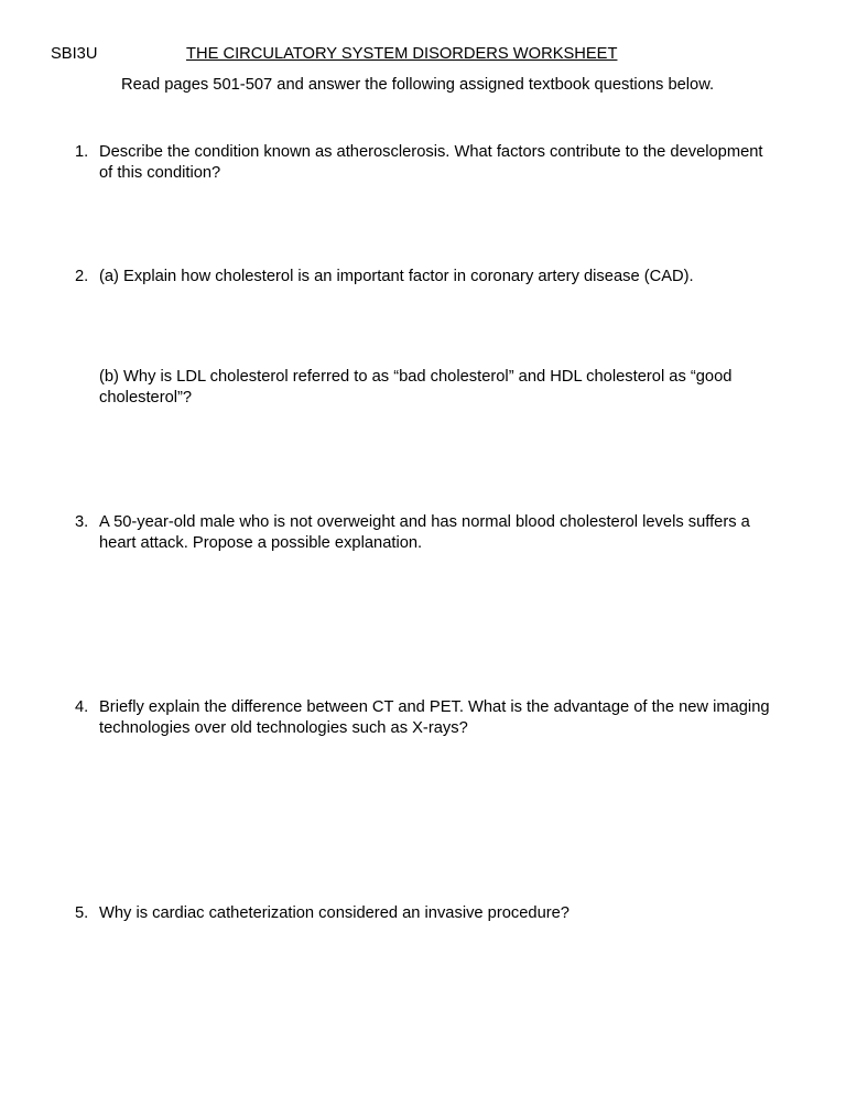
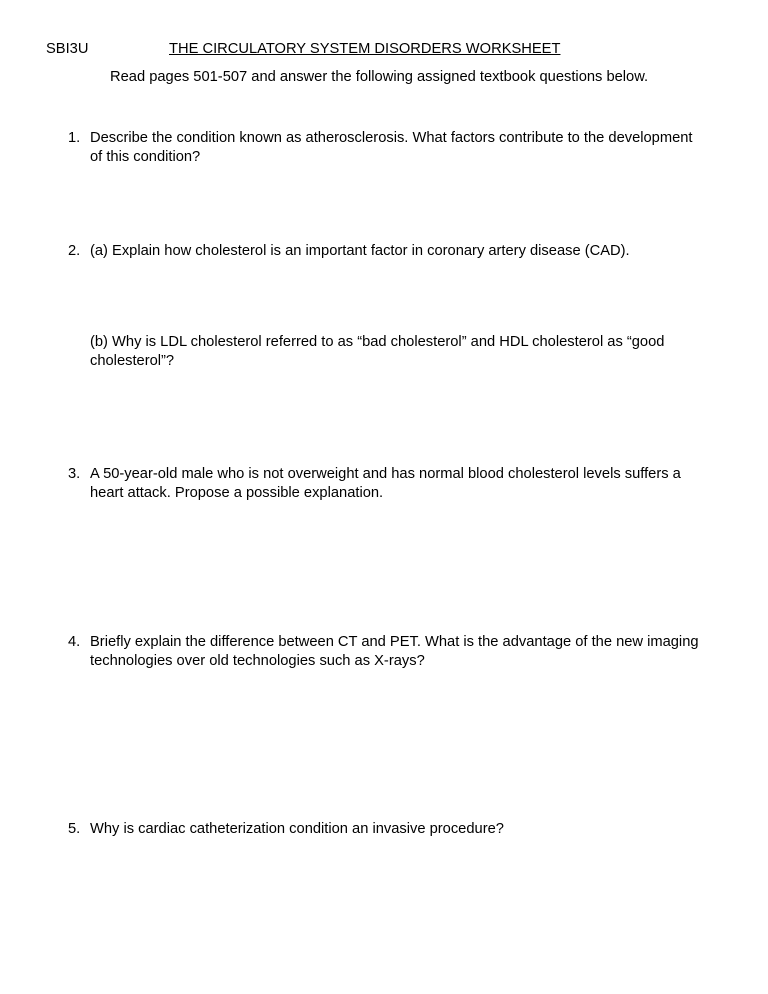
  SBI3U
  THE CIRCULATORY SYSTEM DISORDERS WORKSHEET
  Read pages 501-507 and answer the following assigned textbook questions below.
  1.
  Describe the condition known as atherosclerosis. What factors contribute to the development
  of this condition?
  2.
  (a) Explain how cholesterol is an important factor in coronary artery disease (CAD).
  (b) Why is LDL cholesterol referred to as “bad cholesterol” and HDL cholesterol as “good
  cholesterol”?
  3.
  A 50-year-old male who is not overweight and has normal blood cholesterol levels suffers a
  heart attack. Propose a possible explanation.
  4.
  Briefly explain the difference between CT and PET. What is the advantage of the new imaging
  technologies over old technologies such as X-rays?
  5.
- Why is cardiac catheterization considered an invasive procedure?
+ Why is cardiac catheterization condition an invasive procedure?
